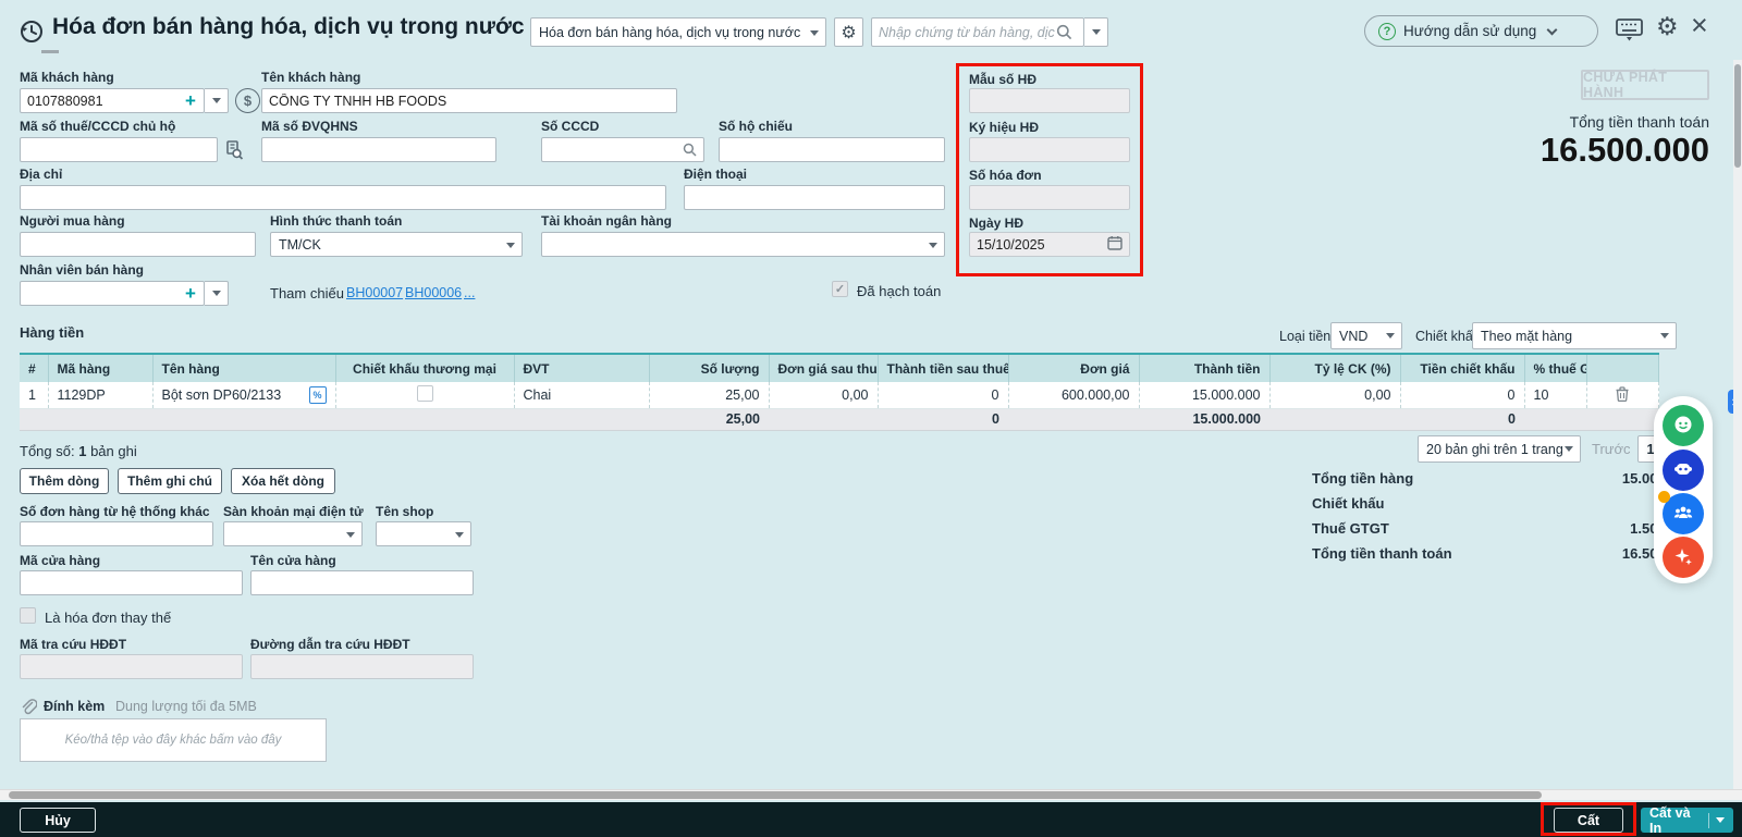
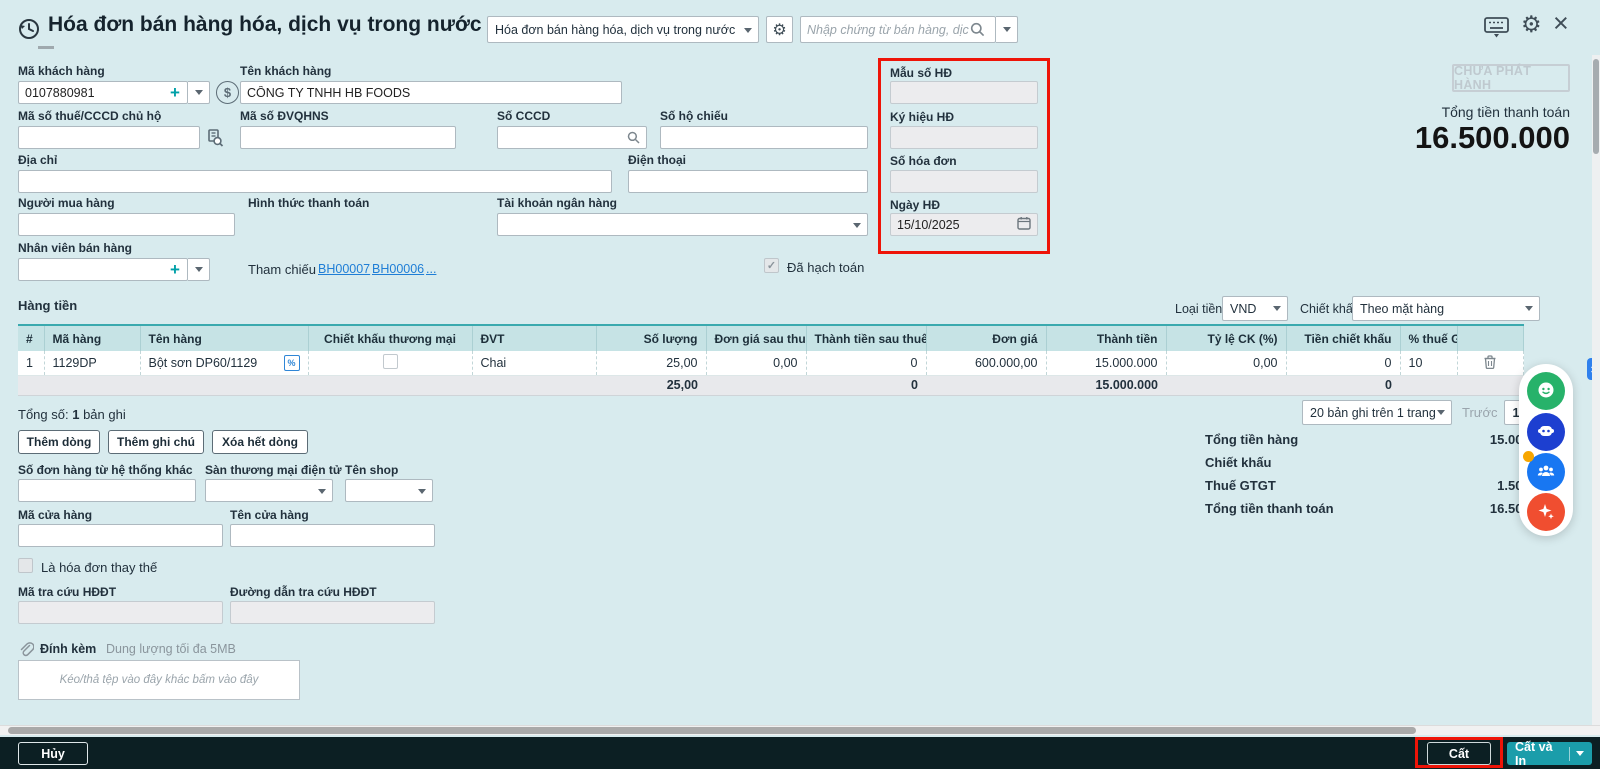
  Hóa đơn bán hàng hóa, dịch vụ trong nước
  Hóa đơn bán hàng hóa, dịch vụ trong nước
  ⚙
  Nhập chứng từ bán hàng, dịc
- ?
- Hướng dẫn sử dụng
  ⚙
  ×
  Mã khách hàng
  0107880981
  +
  $
  Tên khách hàng
  CÔNG TY TNHH HB FOODS
  Mã số thuế/CCCD chủ hộ
  Mã số ĐVQHNS
  Số CCCD
  Số hộ chiếu
  Địa chỉ
  Điện thoại
  Người mua hàng
  Hình thức thanh toán
- TM/CK
  Tài khoản ngân hàng
  Nhân viên bán hàng
  +
  Tham chiếu
  BH00007
  BH00006
  ...
  Đã hạch toán
  Mẫu số HĐ
  Ký hiệu HĐ
  Số hóa đơn
  Ngày HĐ
  15/10/2025
  CHƯA PHÁT HÀNH
  Tổng tiền thanh toán
  16.500.000
  Hàng tiền
  Loại tiền
  VND
  Chiết khấ
  Theo mặt hàng
  #	Mã hàng	Tên hàng	Chiết khấu thương mại	ĐVT	Số lượng	Đơn giá sau thu	Thành tiền sau thuế	Đơn giá	Thành tiền	Tỷ lệ CK (%)	Tiền chiết khấu	% thuế G
- 1	1129DP	Bột sơn DP60/2133 %		Chai	25,00	0,00	0	600.000,00	15.000.000	0,00	0	10
+ 1	1129DP	Bột sơn DP60/1129 %		Chai	25,00	0,00	0	600.000,00	15.000.000	0,00	0	10
  	25,00		0		15.000.000		0
  Tổng số: 1 bản ghi
  20 bản ghi trên 1 trang
  Trước
  1
  Thêm dòng
  Thêm ghi chú
  Xóa hết dòng
  Tổng tiền hàng
  Chiết khấu
  Thuế GTGT
  Tổng tiền thanh toán
  Số đơn hàng từ hệ thống khác
- Sàn khoản mại điện tử
+ Sàn thương mại điện tử
  Tên shop
  Mã cửa hàng
  Tên cửa hàng
  Là hóa đơn thay thế
  Mã tra cứu HĐĐT
  Đường dẫn tra cứu HĐĐT
  Đính kèm
  Dung lượng tối đa 5MB
  Kéo/thả tệp vào đây khác bấm vào đây
  Hủy
  Cất
  Cất và In
